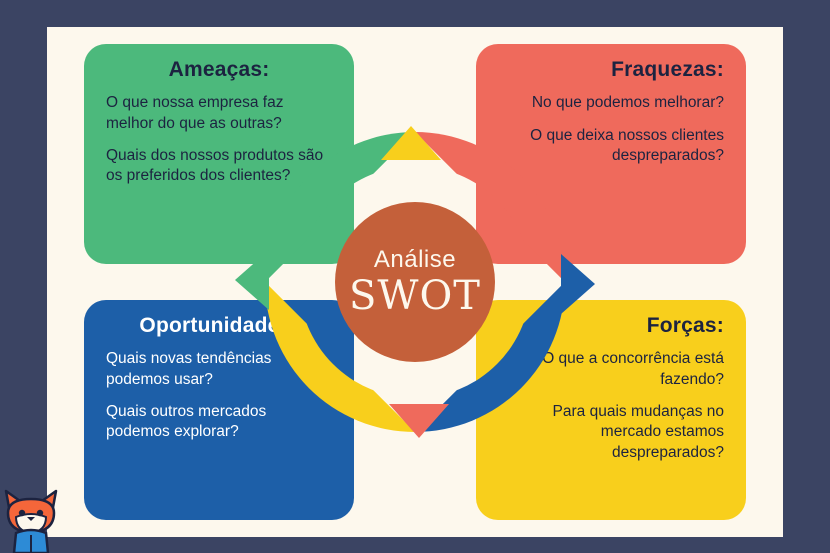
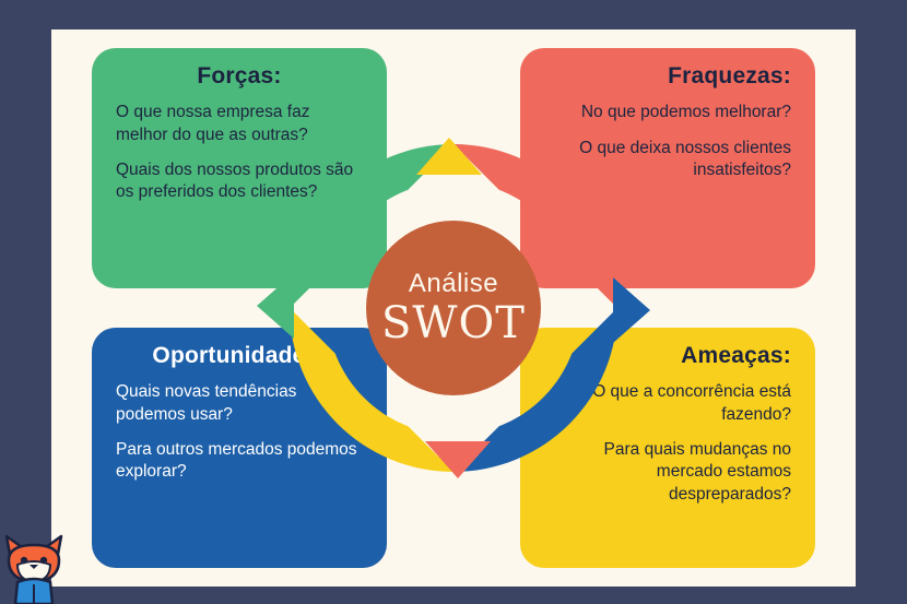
- Ameaças:
+ Forças:
  O que nossa empresa faz melhor do que as outras?
  Quais dos nossos produtos são os preferidos dos clientes?
  Fraquezas:
  No que podemos melhorar?
- O que deixa nossos clientes despreparados?
+ O que deixa nossos clientes insatisfeitos?
  Oportunidades:
  Quais novas tendências podemos usar?
- Quais outros mercados podemos explorar?
+ Para outros mercados podemos explorar?
- Forças:
+ Ameaças:
  O que a concorrência está fazendo?
  Para quais mudanças no mercado estamos despreparados?
  Análise
  SWOT
